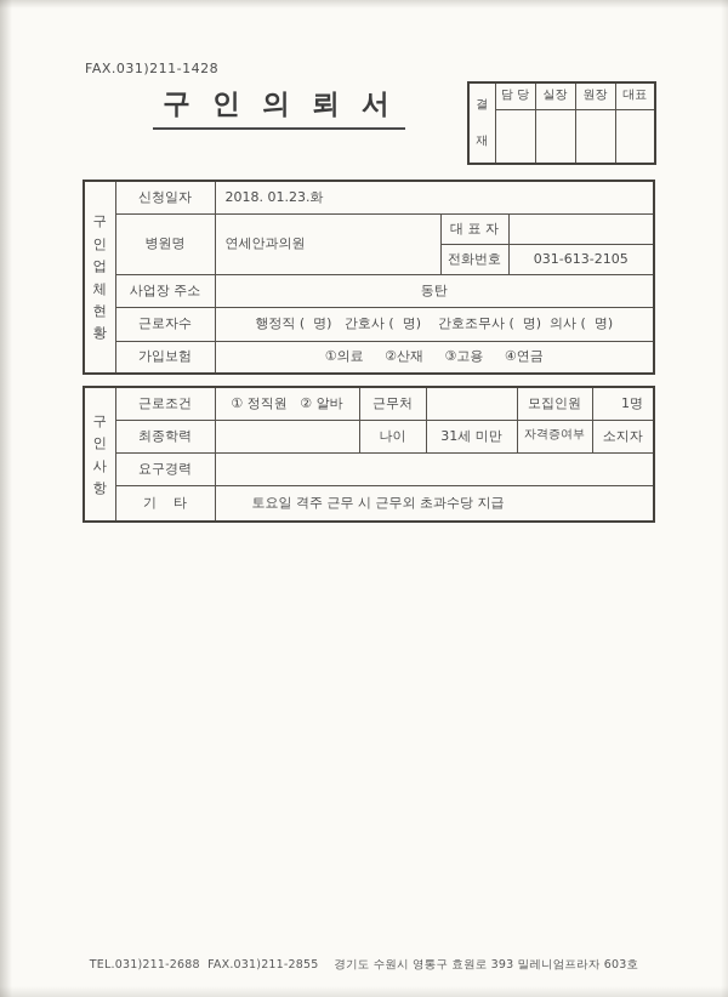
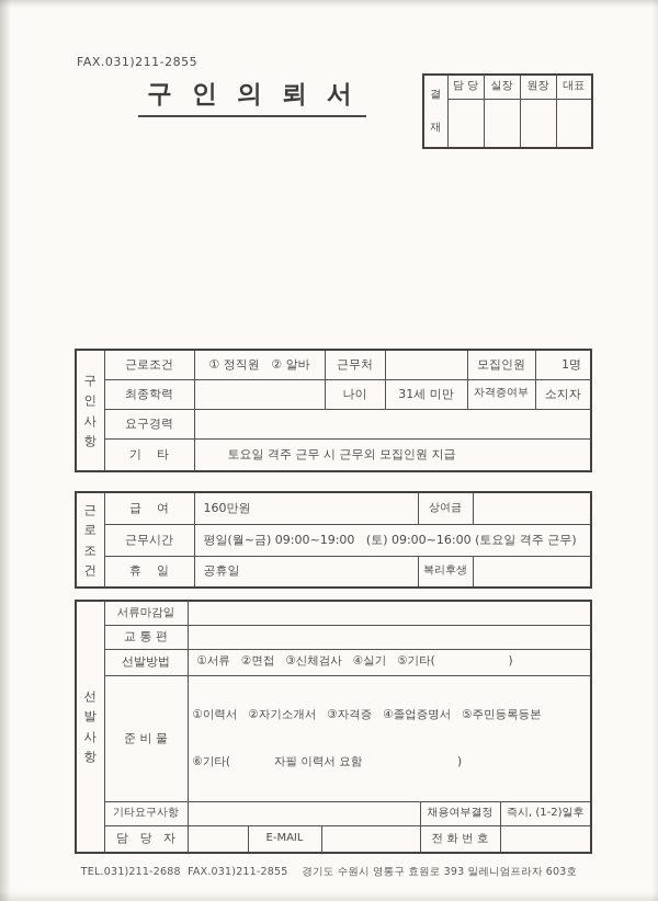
- FAX.031)211-1428
+ FAX.031)211-2855
  구 인 의 뢰 서
  결 재	담 당	실장	원장	대표
- 구 인 업 체 현 황	신청일자	2018. 01.23.화
- 병원명	연세안과의원	대 표 자
- 전화번호	031-613-2105
- 사업장 주소	동탄
- 근로자수	행정직 ( 명) 간호사 ( 명) 간호조무사 ( 명) 의사 ( 명)
- 가입보험	①의료 ②산재 ③고용 ④연금
  구 인 사 항	근로조건	① 정직원 ② 알바	근무처		모집인원	1명
  최종학력		나이	31세 미만	자격증여부	소지자
  요구경력
- 기 타	토요일 격주 근무 시 근무외 초과수당 지급
+ 기 타	토요일 격주 근무 시 근무외 모집인원 지급
+ 근 로 조 건	급 여	160만원	상여금
+ 근무시간	평일(월~금) 09:00~19:00 (토) 09:00~16:00 (토요일 격주 근무)
+ 휴 일	공휴일	복리후생
+ 선 발 사 항	서류마감일
+ 교 통 편
+ 선발방법	①서류 ②면접 ③신체검사 ④실기 ⑤기타( )
+ 준 비 물	①이력서 ②자기소개서 ③자격증 ④졸업증명서 ⑤주민등록등본 ⑥기타( 자필 이력서 요함 )
+ 기타요구사항		채용여부결정	즉시, (1-2)일후
+ 담 당 자		E-MAIL		전 화 번 호
  TEL.031)211-2688 FAX.031)211-2855 경기도 수원시 영통구 효원로 393 밀레니엄프라자 603호
